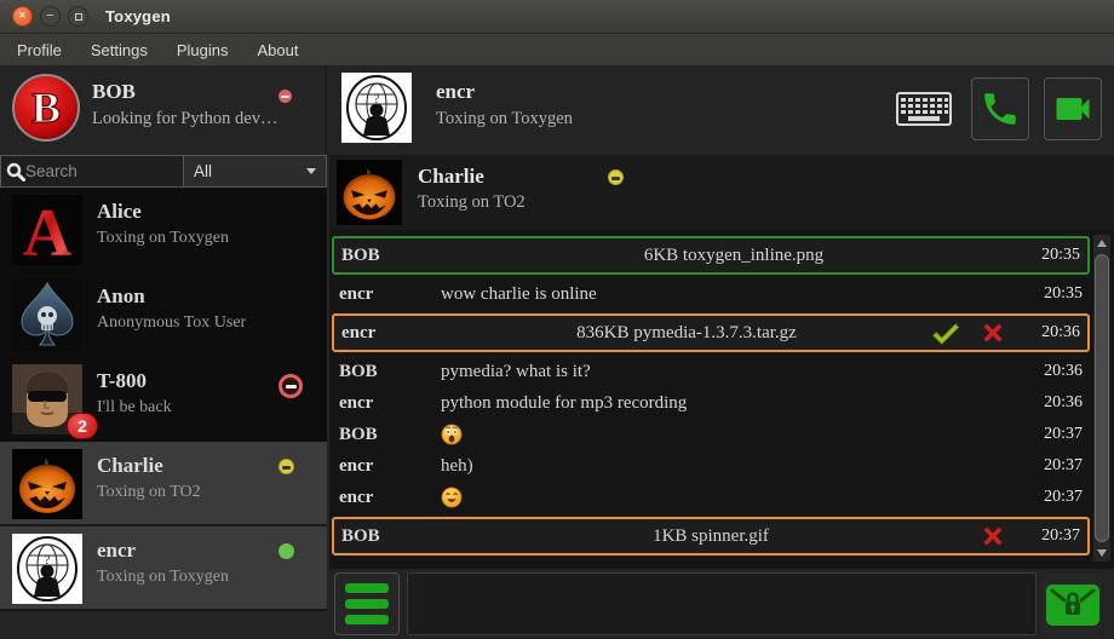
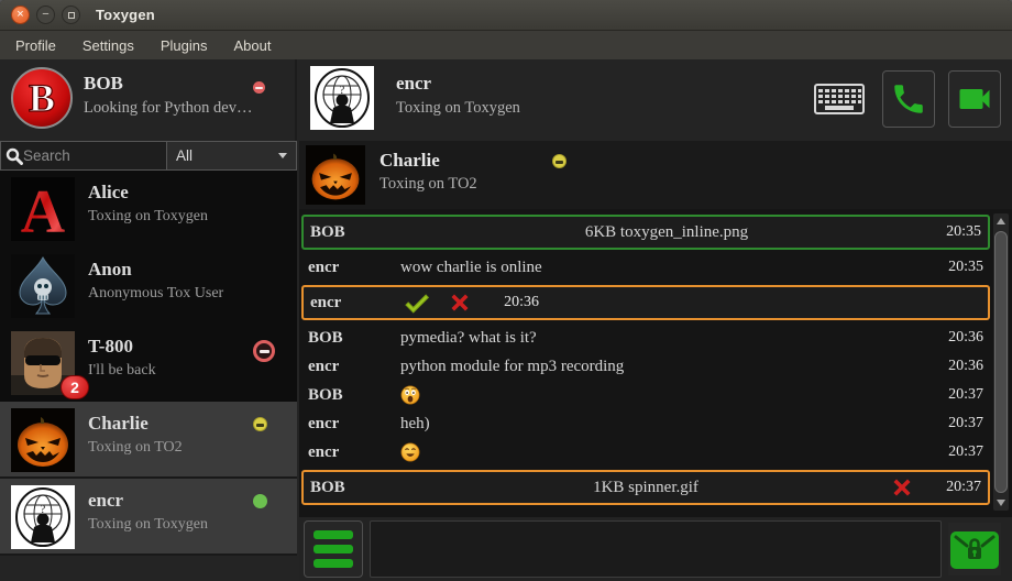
  ×
  −
  Toxygen
  Profile
  Settings
  Plugins
  About
  B
  BOB
  Looking for Python dev…
  ?
  encr
  Toxing on Toxygen
  Search
  All
  A
  Alice
  Toxing on Toxygen
  Anon
  Anonymous Tox User
  T-800
  I'll be back
  2
  Charlie
  Toxing on TO2
  ?
  encr
  Toxing on Toxygen
  Charlie
  Toxing on TO2
  BOB
  6KB toxygen_inline.png
  20:35
  encr
  wow charlie is online
  20:35
  encr
- 836KB pymedia-1.3.7.3.tar.gz
  20:36
  BOB
  pymedia? what is it?
  20:36
  encr
  python module for mp3 recording
  20:36
  BOB
  20:37
  encr
  heh)
  20:37
  encr
  20:37
  BOB
  1KB spinner.gif
  20:37
